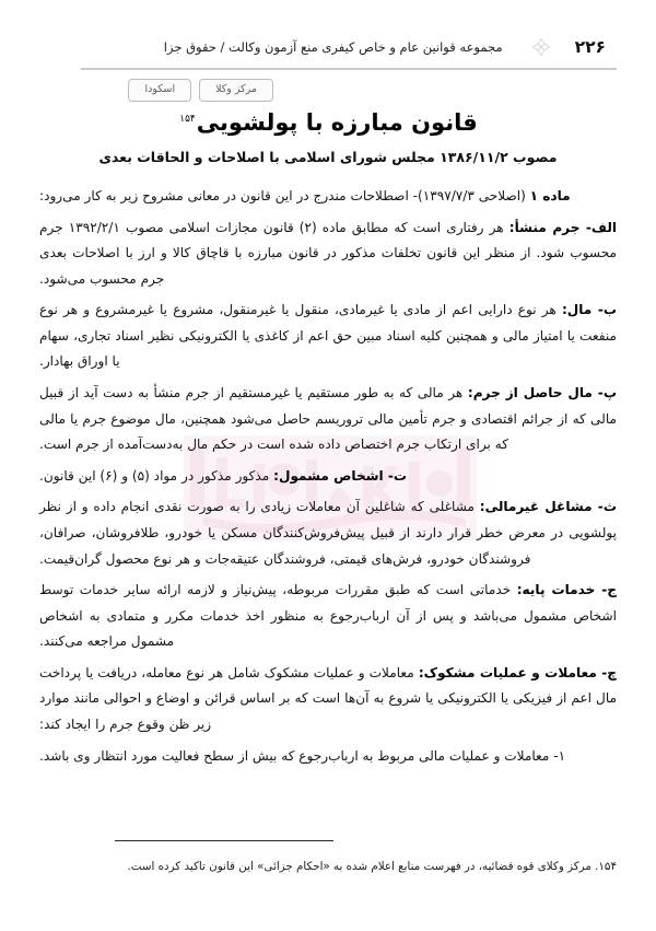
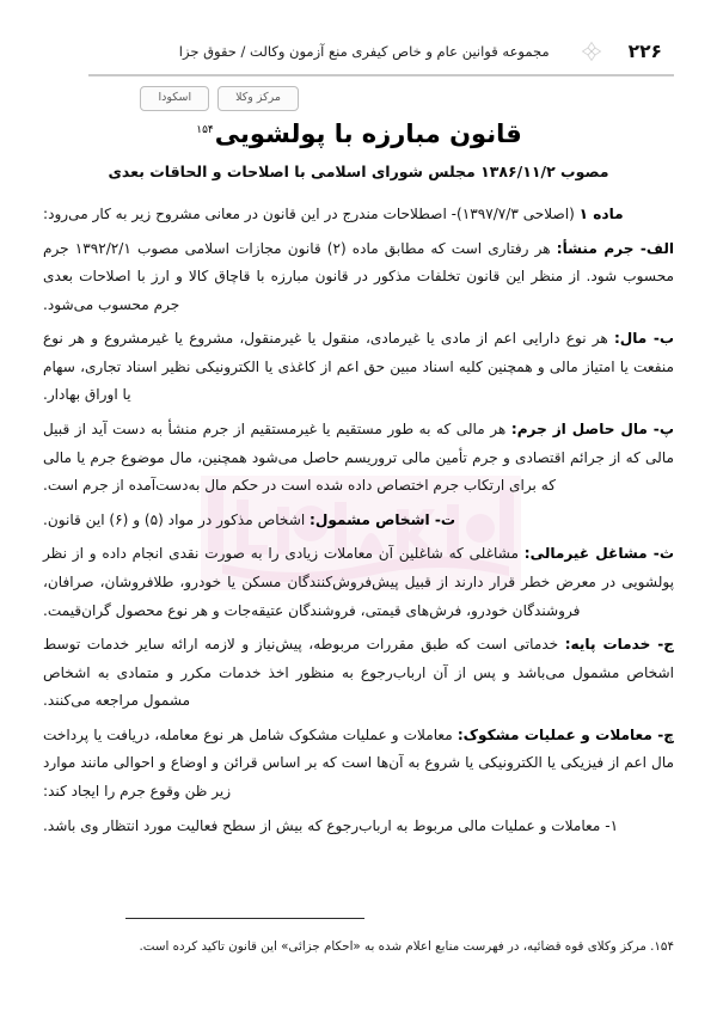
  ۲۲۶
  مجموعه قوانین عام و خاص کیفری منع آزمون وکالت / حقوق جزا
  مرکز وکلا
  اسکودا
  قانون مبارزه با پولشویی۱۵۴
  مصوب ۱۳۸۶/۱۱/۲ مجلس شورای اسلامی با اصلاحات و الحاقات بعدی
  ماده ۱ (اصلاحی ۱۳۹۷/۷/۳)- اصطلاحات مندرج در این قانون در معانی مشروح زیر به کار می‌رود:
  الف- جرم منشأ: هر رفتاری است که مطابق ماده (۲) قانون مجازات اسلامی مصوب ۱۳۹۲/۲/۱ جرم محسوب شود. از منظر این قانون تخلفات مذکور در قانون مبارزه با قاچاق کالا و ارز با اصلاحات بعدی جرم محسوب می‌شود.
  ب- مال: هر نوع دارایی اعم از مادی یا غیرمادی، منقول یا غیرمنقول، مشروع یا غیرمشروع و هر نوع منفعت یا امتیاز مالی و همچنین کلیه اسناد مبین حق اعم از کاغذی یا الکترونیکی نظیر اسناد تجاری، سهام یا اوراق بهادار.
  پ- مال حاصل از جرم: هر مالی که به طور مستقیم یا غیرمستقیم از جرم منشأ به دست آید از قبیل مالی که از جرائم اقتصادی و جرم تأمین مالی تروریسم حاصل می‌شود همچنین، مال موضوع جرم یا مالی که برای ارتکاب جرم اختصاص داده شده است در حکم مال به‌دست‌آمده از جرم است.
- ت- اشخاص مشمول: مذکور مذکور در مواد (۵) و (۶) این قانون.
+ ت- اشخاص مشمول: اشخاص مذکور در مواد (۵) و (۶) این قانون.
  ث- مشاغل غیرمالی: مشاغلی که شاغلین آن معاملات زیادی را به صورت نقدی انجام داده و از نظر پولشویی در معرض خطر قرار دارند از قبیل پیش‌فروش‌کنندگان مسکن یا خودرو، طلافروشان، صرافان، فروشندگان خودرو، فرش‌های قیمتی، فروشندگان عتیقه‌جات و هر نوع محصول گران‌قیمت.
  ج- خدمات پایه: خدماتی است که طبق مقررات مربوطه، پیش‌نیاز و لازمه ارائه سایر خدمات توسط اشخاص مشمول می‌باشد و پس از آن ارباب‌رجوع به منظور اخذ خدمات مکرر و متمادی به اشخاص مشمول مراجعه می‌کنند.
  چ- معاملات و عملیات مشکوک: معاملات و عملیات مشکوک شامل هر نوع معامله، دریافت یا پرداخت مال اعم از فیزیکی یا الکترونیکی یا شروع به آن‌ها است که بر اساس قرائن و اوضاع و احوالی مانند موارد زیر ظن وقوع جرم را ایجاد کند:
  ۱- معاملات و عملیات مالی مربوط به ارباب‌رجوع که بیش از سطح فعالیت مورد انتظار وی باشد.
  ۱۵۴. مرکز وکلای قوه قضائیه، در فهرست منابع اعلام شده به «احکام جزائی» این قانون تاکید کرده است.
